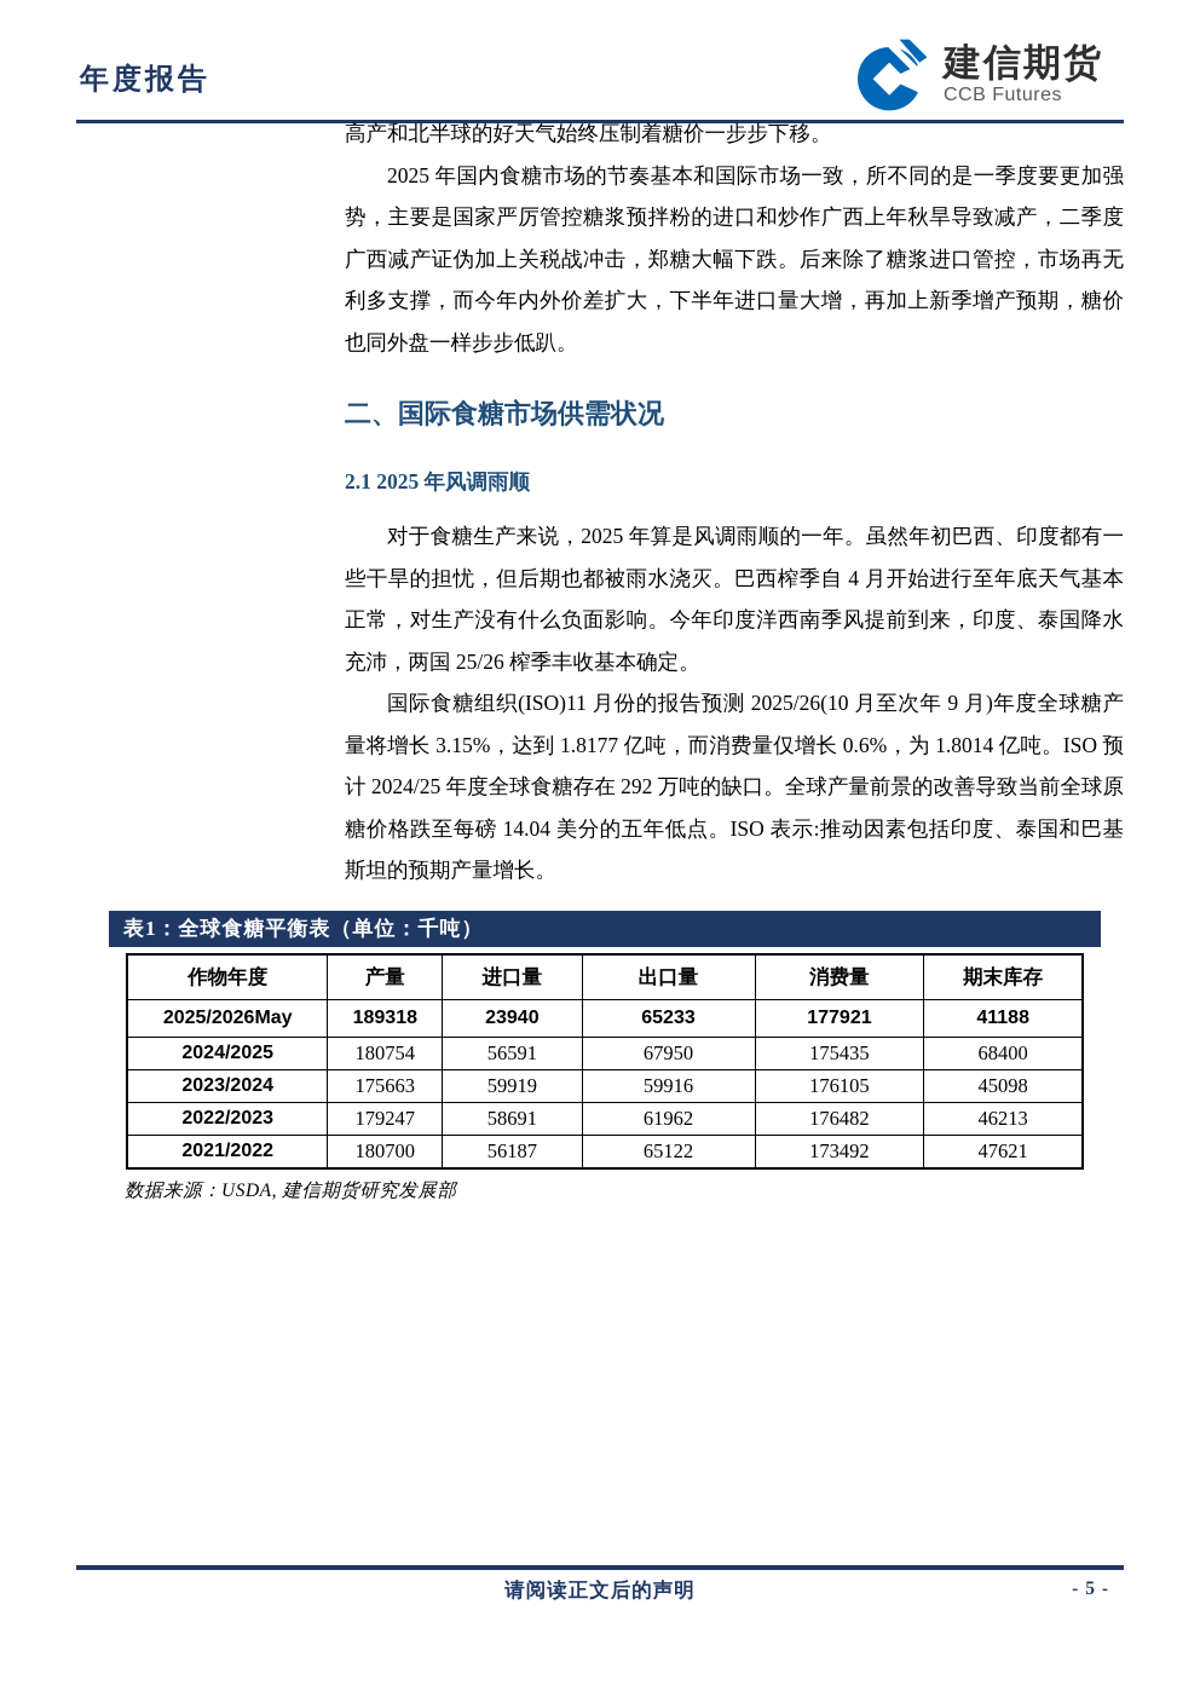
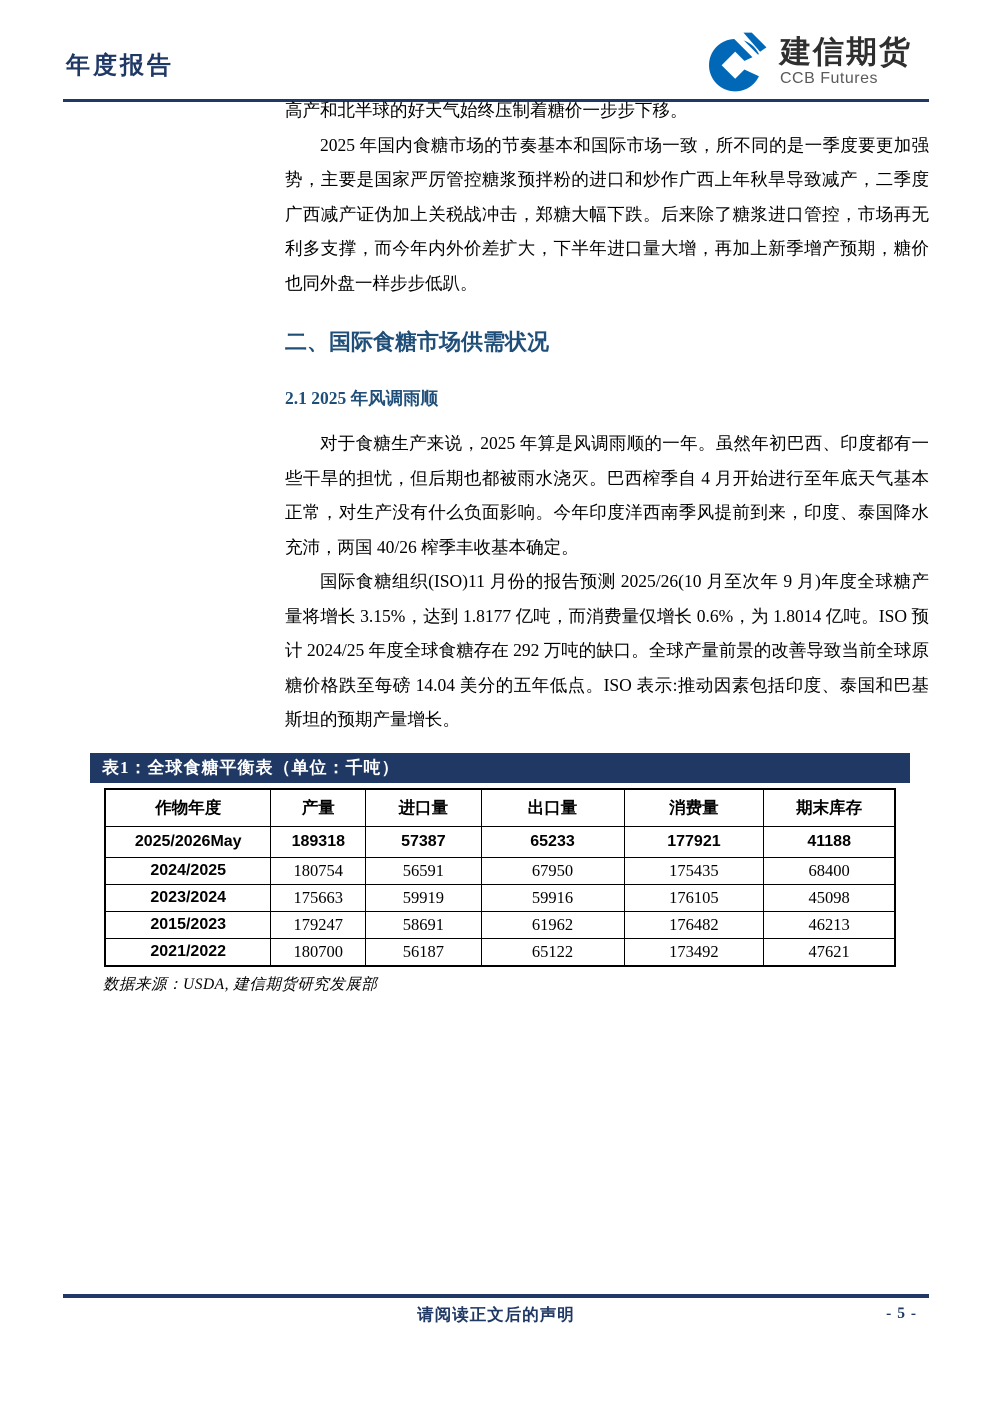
  年度报告
  建信期货
  CCB Futures
  高产和北半球的好天气始终压制着糖价一步步下移。
  2025 年国内食糖市场的节奏基本和国际市场一致，所不同的是一季度要更加强势，主要是国家严厉管控糖浆预拌粉的进口和炒作广西上年秋旱导致减产，二季度广西减产证伪加上关税战冲击，郑糖大幅下跌。后来除了糖浆进口管控，市场再无利多支撑，而今年内外价差扩大，下半年进口量大增，再加上新季增产预期，糖价也同外盘一样步步低趴。
  二、国际食糖市场供需状况
  2.1 2025 年风调雨顺
- 对于食糖生产来说，2025 年算是风调雨顺的一年。虽然年初巴西、印度都有一些干旱的担忧，但后期也都被雨水浇灭。巴西榨季自 4 月开始进行至年底天气基本正常，对生产没有什么负面影响。今年印度洋西南季风提前到来，印度、泰国降水充沛，两国 25/26 榨季丰收基本确定。
+ 对于食糖生产来说，2025 年算是风调雨顺的一年。虽然年初巴西、印度都有一些干旱的担忧，但后期也都被雨水浇灭。巴西榨季自 4 月开始进行至年底天气基本正常，对生产没有什么负面影响。今年印度洋西南季风提前到来，印度、泰国降水充沛，两国 40/26 榨季丰收基本确定。
  国际食糖组织(ISO)11 月份的报告预测 2025/26(10 月至次年 9 月)年度全球糖产量将增长 3.15%，达到 1.8177 亿吨，而消费量仅增长 0.6%，为 1.8014 亿吨。ISO 预计 2024/25 年度全球食糖存在 292 万吨的缺口。全球产量前景的改善导致当前全球原糖价格跌至每磅 14.04 美分的五年低点。ISO 表示:推动因素包括印度、泰国和巴基斯坦的预期产量增长。
  表1：全球食糖平衡表（单位：千吨）
  作物年度	产量	进口量	出口量	消费量	期末库存
- 2025/2026May	189318	23940	65233	177921	41188
+ 2025/2026May	189318	57387	65233	177921	41188
  2024/2025	180754	56591	67950	175435	68400
  2023/2024	175663	59919	59916	176105	45098
- 2022/2023	179247	58691	61962	176482	46213
+ 2015/2023	179247	58691	61962	176482	46213
  2021/2022	180700	56187	65122	173492	47621
  数据来源：USDA, 建信期货研究发展部
  请阅读正文后的声明
  - 5 -
